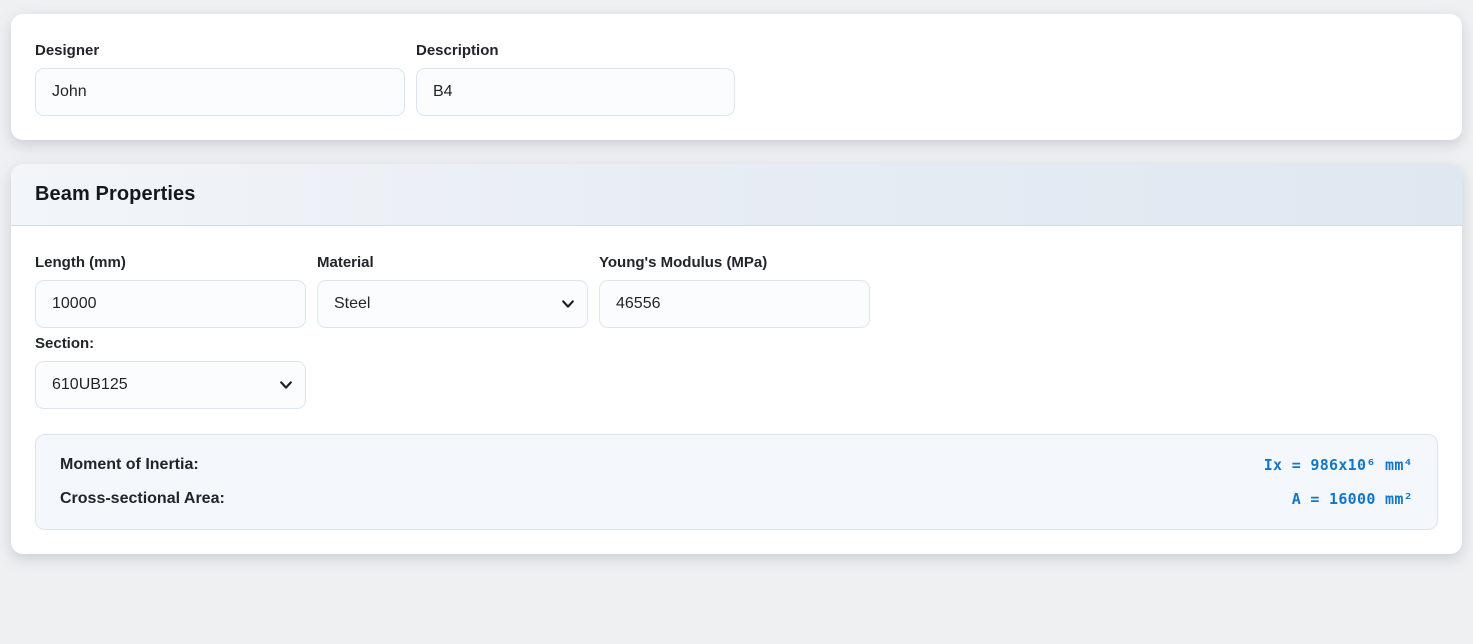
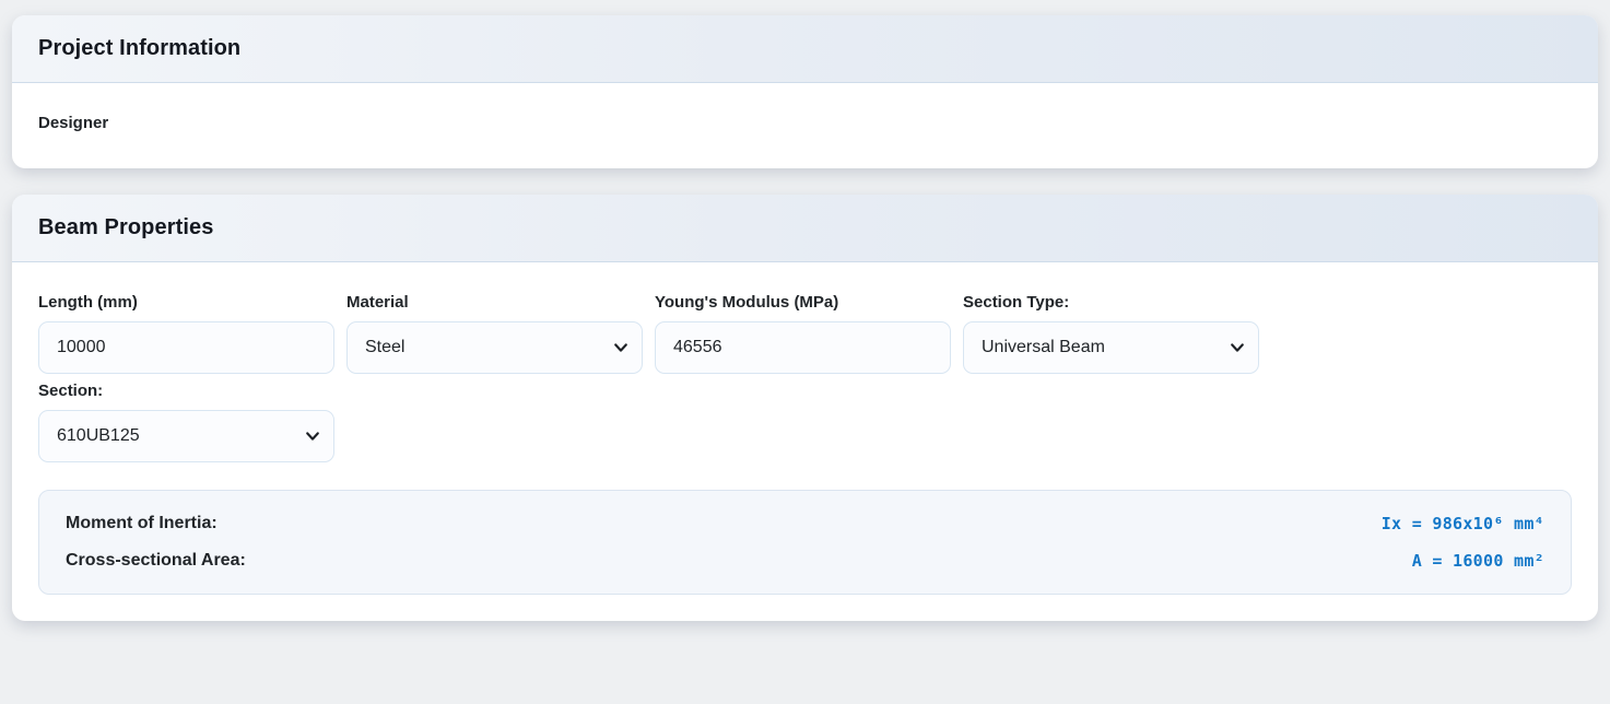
+ Project Information
  Designer
- John
- Description
- B4
  Beam Properties
  Length (mm)
  10000
  Material
  Steel
  Young's Modulus (MPa)
  46556
+ Section Type:
+ Universal Beam
  Section:
  610UB125
  Moment of Inertia:
  Ix = 986x10⁶ mm⁴
  Cross-sectional Area:
  A = 16000 mm²
